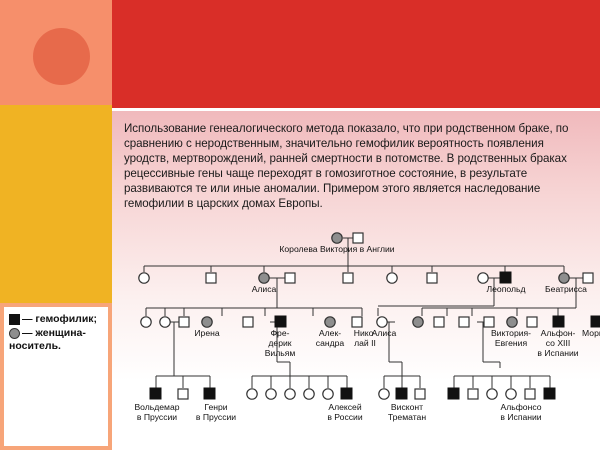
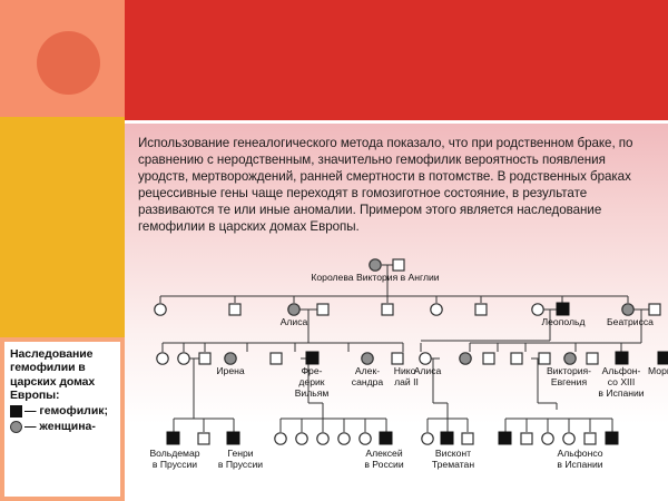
+ Наследование
+ гемофилии в
+ царских домах
+ Европы:
  — гемофилик;
  — женщина-
- носитель.
  Использование генеалогического метода показало, что при родственном браке, по сравнению с неродственным, значительно гемофилик вероятность появления уродств, мертворождений, ранней смертности в потомстве. В родственных браках рецессивные гены чаще переходят в гомозиготное состояние, в результате развиваются те или иные аномалии. Примером этого является наследование гемофилии в царских домах Европы.
  Королева Виктория в Англии
  Алиса
  Леопольд
  Беатрисса
  Ирена
  Фре- дерик Вильям
  Алек- сандра
  Нико- лай II
  Алиса
  Виктория- Евгения
  Альфон- со XIII в Испании
  Вольдемар в Пруссии
  Генри в Пруссии
  Алексей в России
  Висконт Трематан
  Альфонсо в Испании
